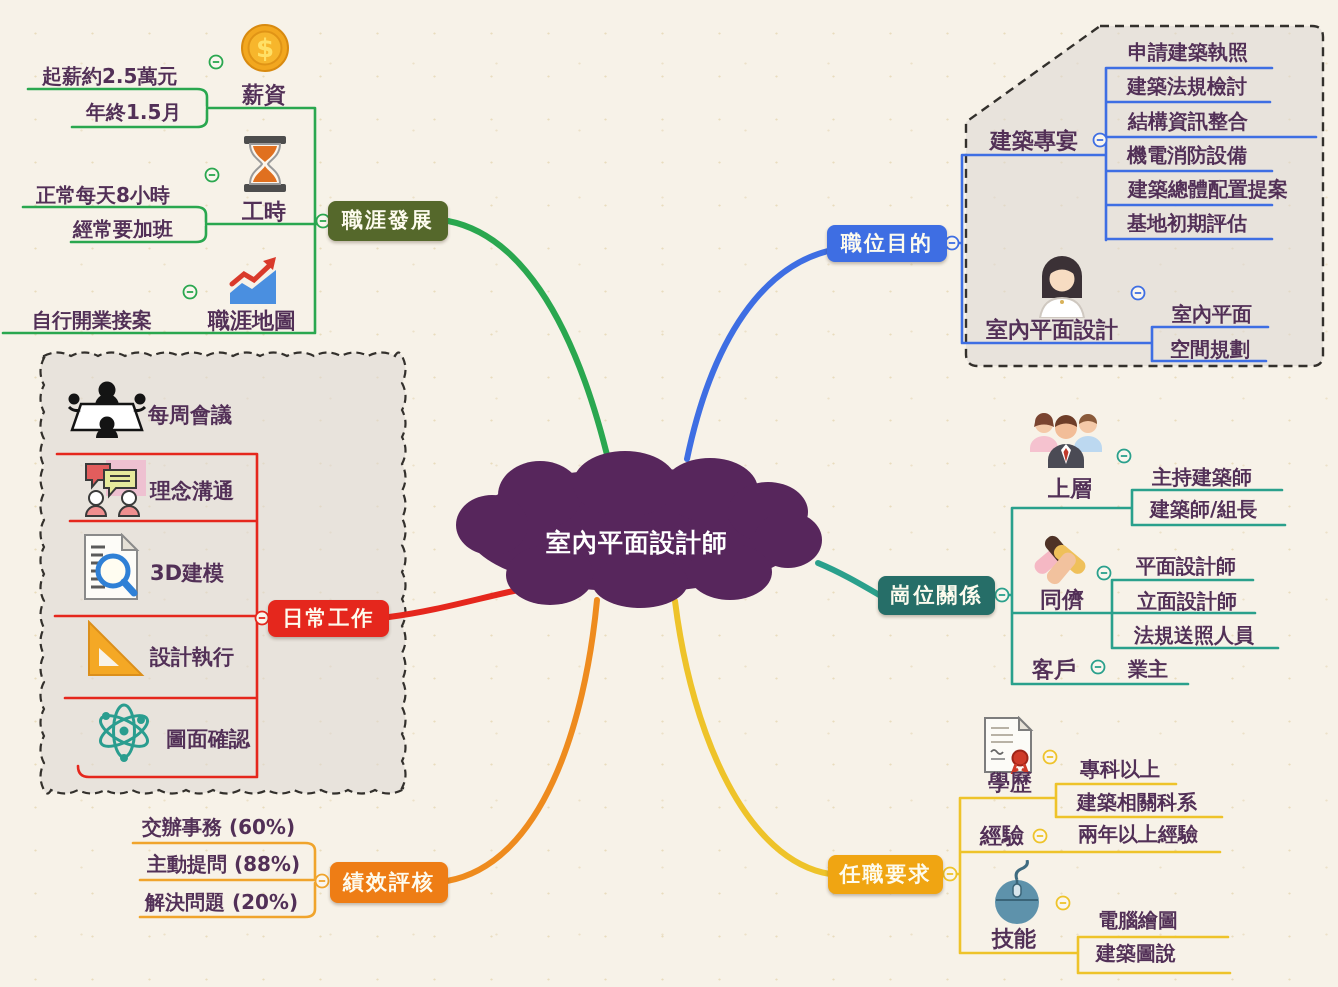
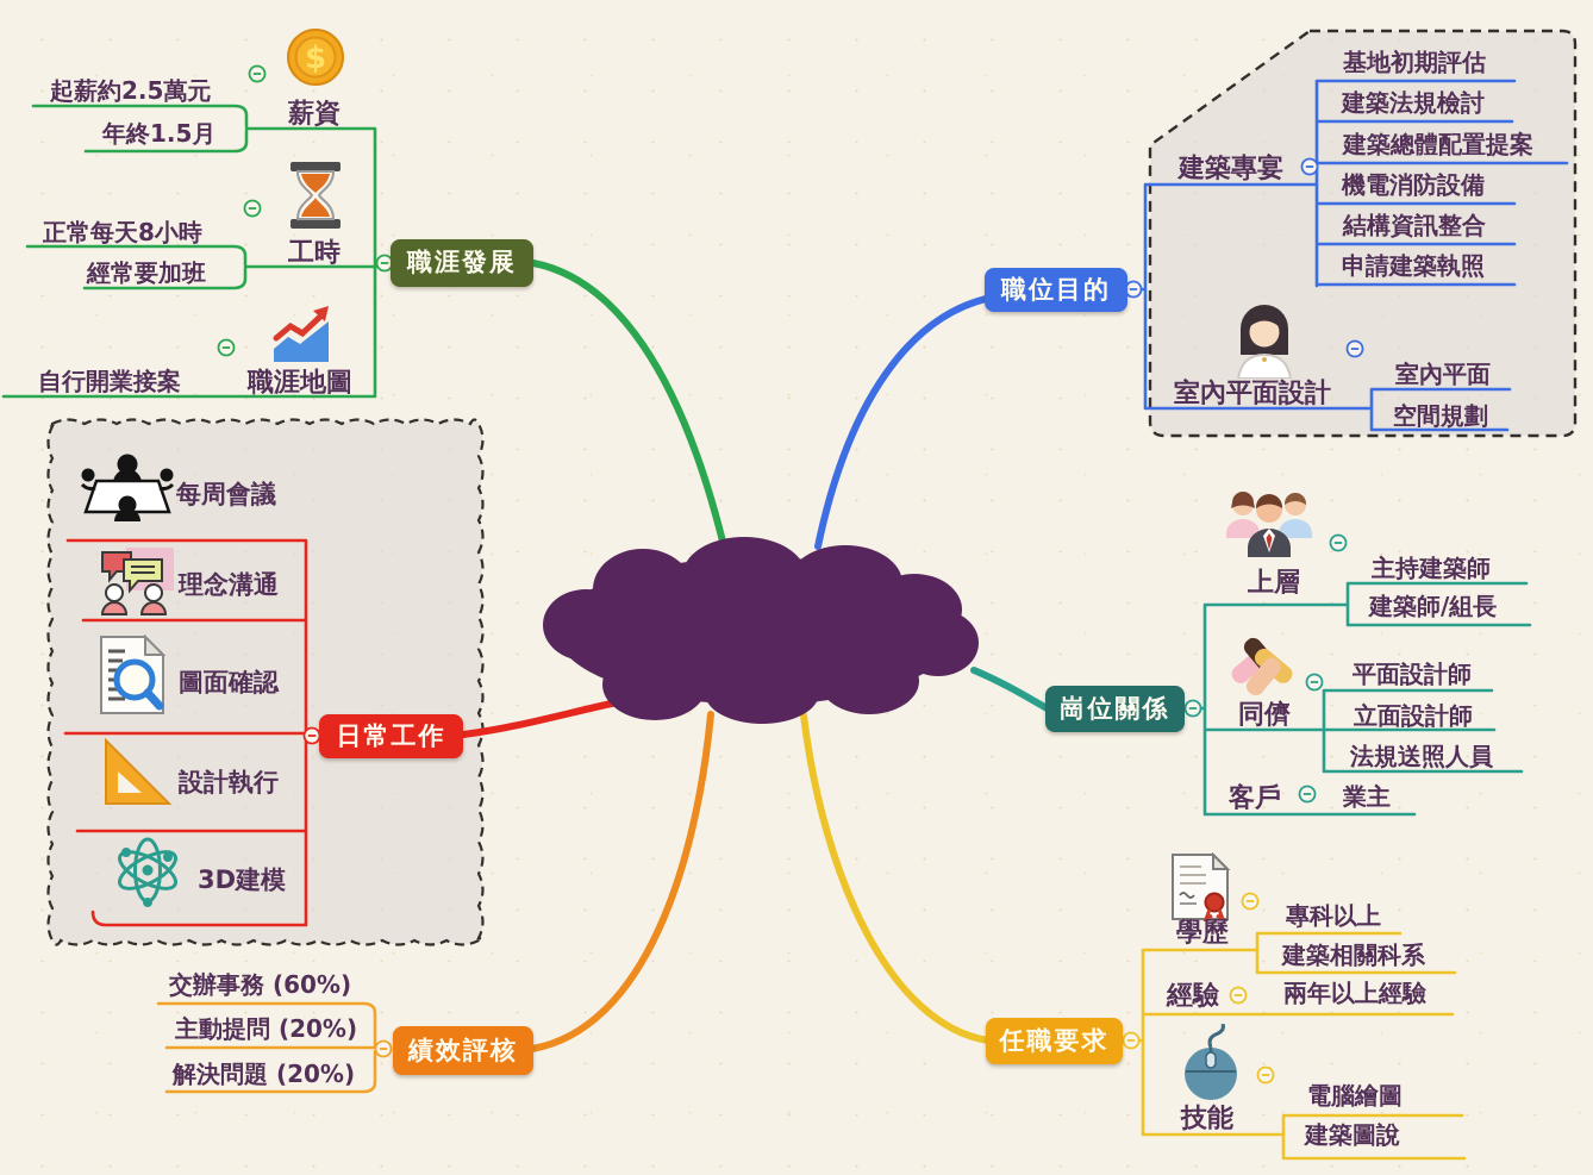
- 室內平面設計師
  職涯發展
  $
  薪資
  起薪約2.5萬元
  年終1.5月
  工時
  正常每天8小時
  經常要加班
  職涯地圖
  自行開業接案
  職位目的
  建築專宴
- 申請建築執照
+ 基地初期評估
  建築法規檢討
- 結構資訊整合
+ 建築總體配置提案
  機電消防設備
- 建築總體配置提案
+ 結構資訊整合
- 基地初期評估
+ 申請建築執照
  室內平面設計
  室內平面
  空間規劃
  日常工作
  每周會議
  理念溝通
- 3D建模
+ 圖面確認
  設計執行
- 圖面確認
+ 3D建模
  崗位關係
  上層
  主持建築師
  建築師/組長
  同儕
  平面設計師
  立面設計師
  法規送照人員
  客戶
  業主
  績效評核
  交辦事務 (60%)
- 主動提問 (88%)
+ 主動提問 (20%)
  解決問題 (20%)
  任職要求
  學歷
  專科以上
  建築相關科系
  經驗
  兩年以上經驗
  技能
  電腦繪圖
  建築圖說
